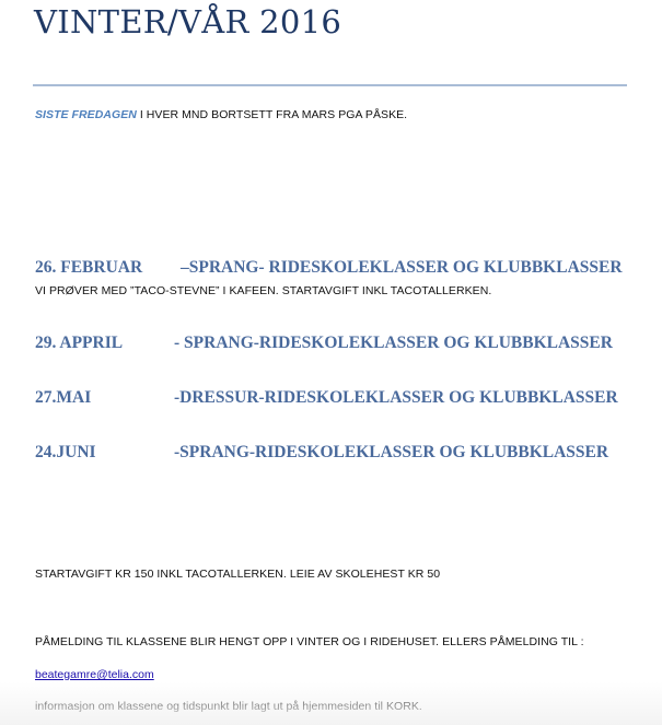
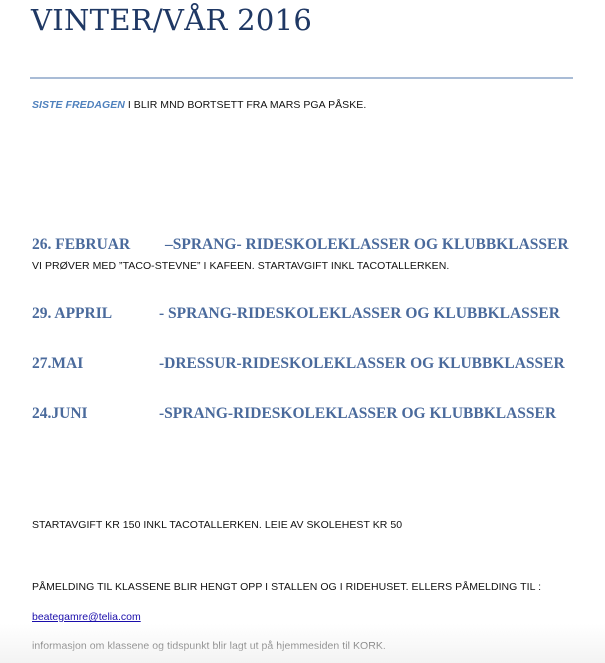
  VINTER/VÅR 2016
- SISTE FREDAGEN I HVER MND BORTSETT FRA MARS PGA PÅSKE.
+ SISTE FREDAGEN I BLIR MND BORTSETT FRA MARS PGA PÅSKE.
  26. FEBRUAR
  –SPRANG- RIDESKOLEKLASSER OG KLUBBKLASSER
  VI PRØVER MED ”TACO-STEVNE” I KAFEEN. STARTAVGIFT INKL TACOTALLERKEN.
  29. APPRIL
  - SPRANG-RIDESKOLEKLASSER OG KLUBBKLASSER
  27.MAI
  -DRESSUR-RIDESKOLEKLASSER OG KLUBBKLASSER
  24.JUNI
  -SPRANG-RIDESKOLEKLASSER OG KLUBBKLASSER
  STARTAVGIFT KR 150 INKL TACOTALLERKEN. LEIE AV SKOLEHEST KR 50
- PÅMELDING TIL KLASSENE BLIR HENGT OPP I VINTER OG I RIDEHUSET. ELLERS PÅMELDING TIL :
+ PÅMELDING TIL KLASSENE BLIR HENGT OPP I STALLEN OG I RIDEHUSET. ELLERS PÅMELDING TIL :
  beategamre@telia.com
